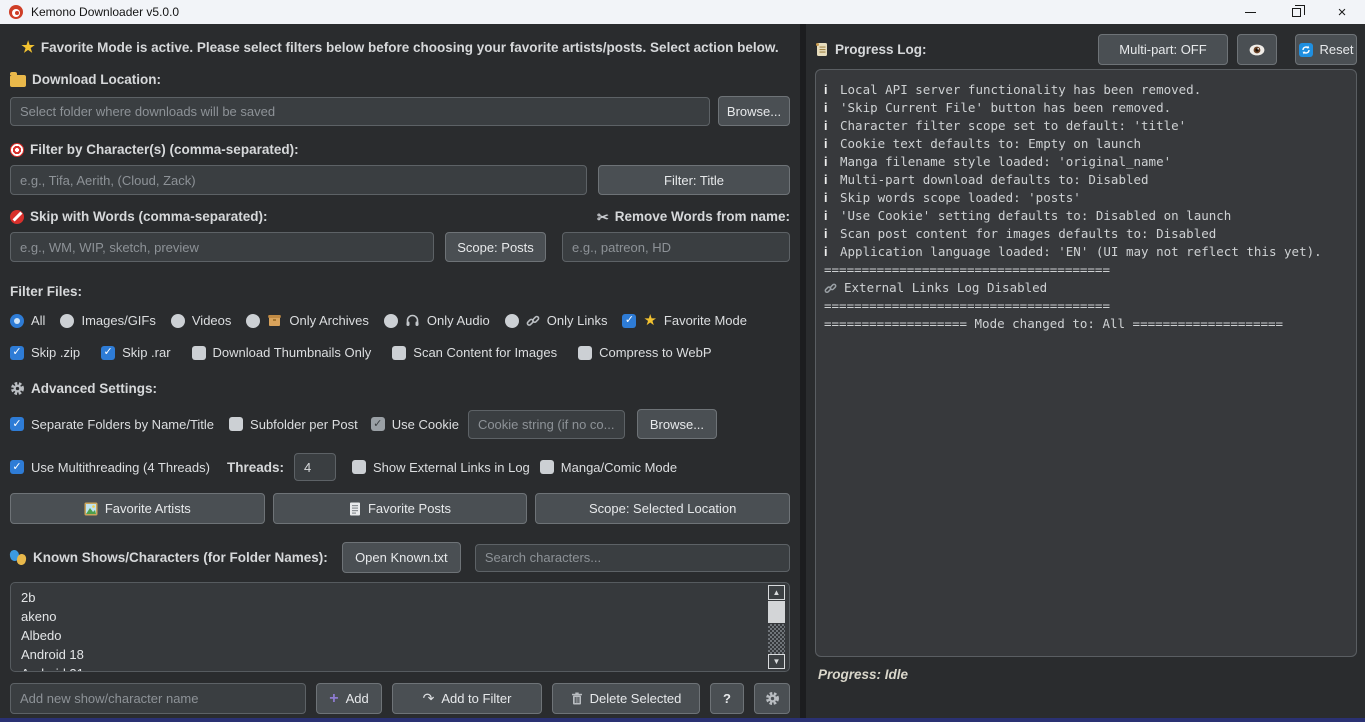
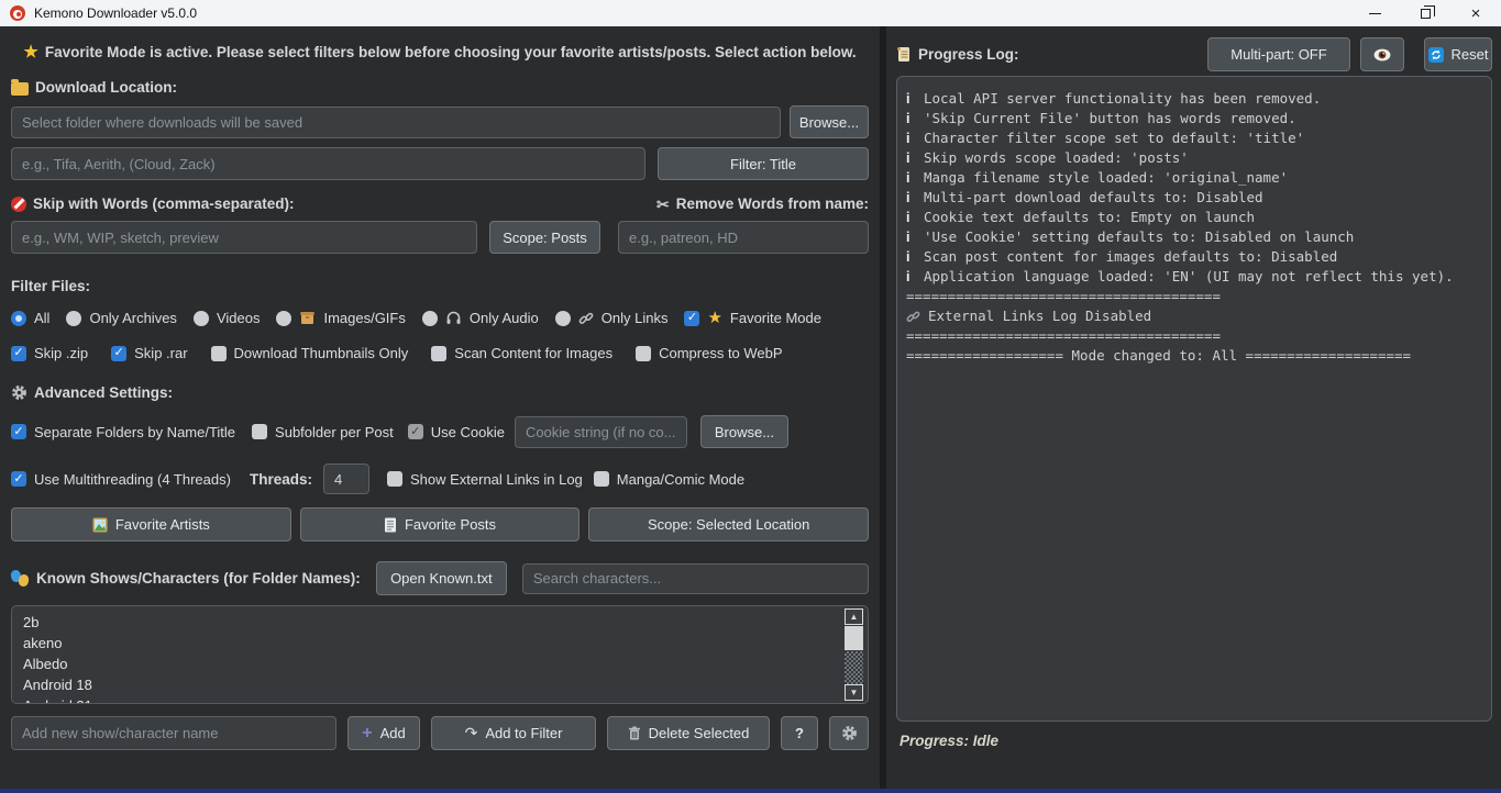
  Kemono Downloader v5.0.0
  ×
  ★
  Favorite Mode is active. Please select filters below before choosing your favorite artists/posts. Select action below.
  Download Location:
  Select folder where downloads will be saved
  Browse...
- Filter by Character(s) (comma-separated):
  e.g., Tifa, Aerith, (Cloud, Zack)
  Filter: Title
  Skip with Words (comma-separated):
  ✂
  Remove Words from name:
  e.g., WM, WIP, sketch, preview
  Scope: Posts
  e.g., patreon, HD
  Filter Files:
  All
- Images/GIFs
+ Only Archives
  Videos
- Only Archives
+ Images/GIFs
  Only Audio
  Only Links
  ✓
  ★
  Favorite Mode
  ✓
  Skip .zip
  ✓
  Skip .rar
  Download Thumbnails Only
  Scan Content for Images
  Compress to WebP
  Advanced Settings:
  ✓
  Separate Folders by Name/Title
  Subfolder per Post
  ✓
  Use Cookie
  Cookie string (if no co...
  Browse...
  ✓
  Use Multithreading (4 Threads)
  Threads:
  4
  Show External Links in Log
  Manga/Comic Mode
  Favorite Artists
  Favorite Posts
  Scope: Selected Location
  Known Shows/Characters (for Folder Names):
  Open Known.txt
  Search characters...
  2b
  akeno
  Albedo
  Android 18
  ▲
  ▼
  Add new show/character name
  +
  Add
  ↷
  Add to Filter
  Delete Selected
  ?
  Progress Log:
  Multi-part: OFF
  Reset
  i
  Local API server functionality has been removed.
  i
- 'Skip Current File' button has been removed.
+ 'Skip Current File' button has words removed.
  i
  Character filter scope set to default: 'title'
  i
- Cookie text defaults to: Empty on launch
+ Skip words scope loaded: 'posts'
  i
  Manga filename style loaded: 'original_name'
  i
  Multi-part download defaults to: Disabled
  i
- Skip words scope loaded: 'posts'
+ Cookie text defaults to: Empty on launch
  i
  'Use Cookie' setting defaults to: Disabled on launch
  i
  Scan post content for images defaults to: Disabled
  i
  Application language loaded: 'EN' (UI may not reflect this yet).
  ======================================
  External Links Log Disabled
  ======================================
  =================== Mode changed to: All ====================
  Progress: Idle
